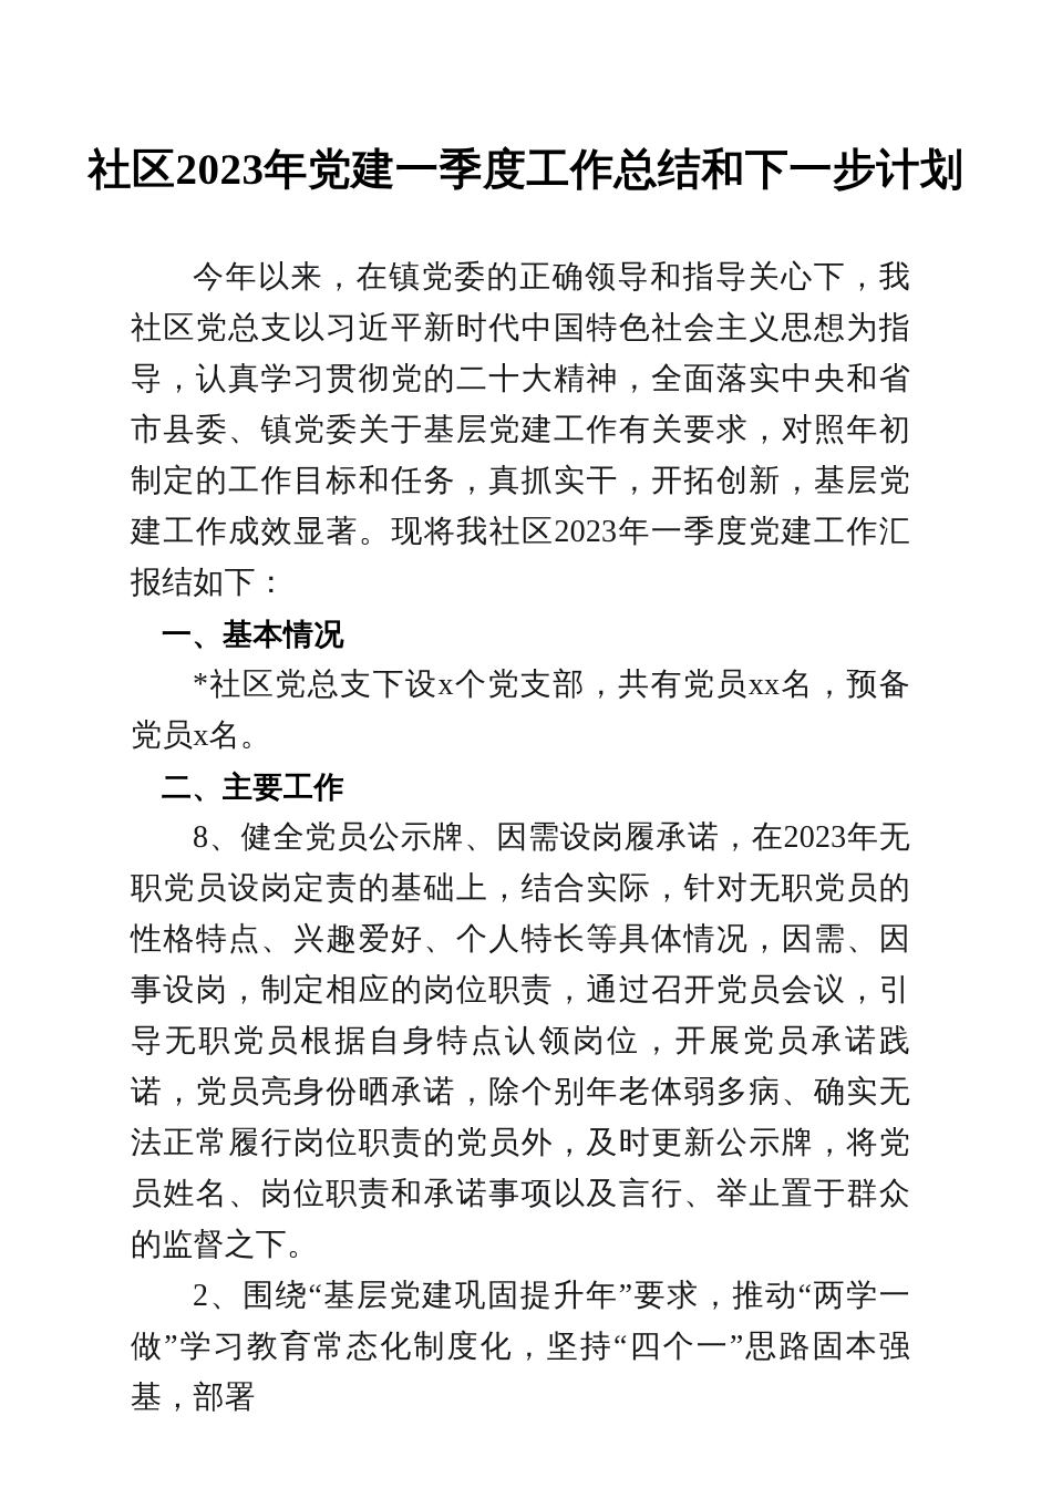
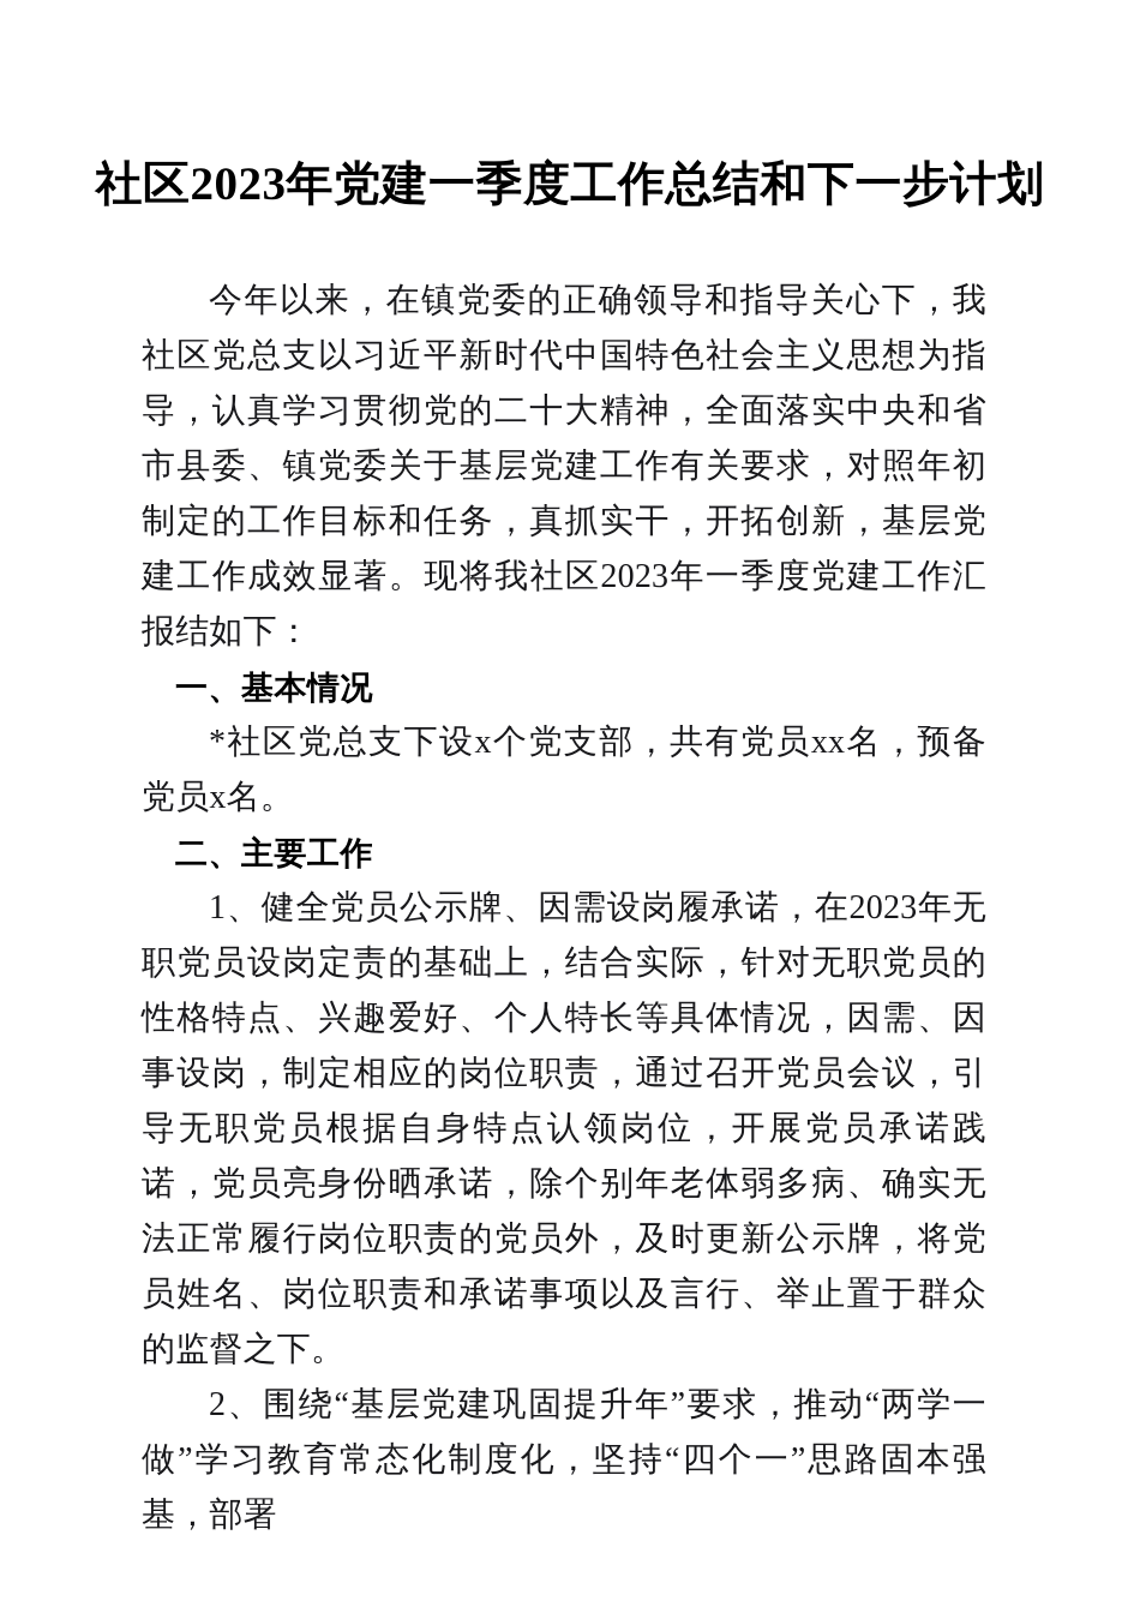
  社区2023年党建一季度工作总结和下一步计划
  今年以来，在镇党委的正确领导和指导关心下，我社区党总支以习近平新时代中国特色社会主义思想为指导，认真学习贯彻党的二十大精神，全面落实中央和省市县委、镇党委关于基层党建工作有关要求，对照年初制定的工作目标和任务，真抓实干，开拓创新，基层党建工作成效显著。现将我社区2023年一季度党建工作汇报结如下：
  一、基本情况
  *社区党总支下设x个党支部，共有党员xx名，预备党员x名。
  二、主要工作
- 8、健全党员公示牌、因需设岗履承诺，在2023年无职党员设岗定责的基础上，结合实际，针对无职党员的性格特点、兴趣爱好、个人特长等具体情况，因需、因事设岗，制定相应的岗位职责，通过召开党员会议，引导无职党员根据自身特点认领岗位，开展党员承诺践诺，党员亮身份晒承诺，除个别年老体弱多病、确实无法正常履行岗位职责的党员外，及时更新公示牌，将党员姓名、岗位职责和承诺事项以及言行、举止置于群众的监督之下。
+ 1、健全党员公示牌、因需设岗履承诺，在2023年无职党员设岗定责的基础上，结合实际，针对无职党员的性格特点、兴趣爱好、个人特长等具体情况，因需、因事设岗，制定相应的岗位职责，通过召开党员会议，引导无职党员根据自身特点认领岗位，开展党员承诺践诺，党员亮身份晒承诺，除个别年老体弱多病、确实无法正常履行岗位职责的党员外，及时更新公示牌，将党员姓名、岗位职责和承诺事项以及言行、举止置于群众的监督之下。
  2、围绕“基层党建巩固提升年”要求，推动“两学一做”学习教育常态化制度化，坚持“四个一”思路固本强基，部署
